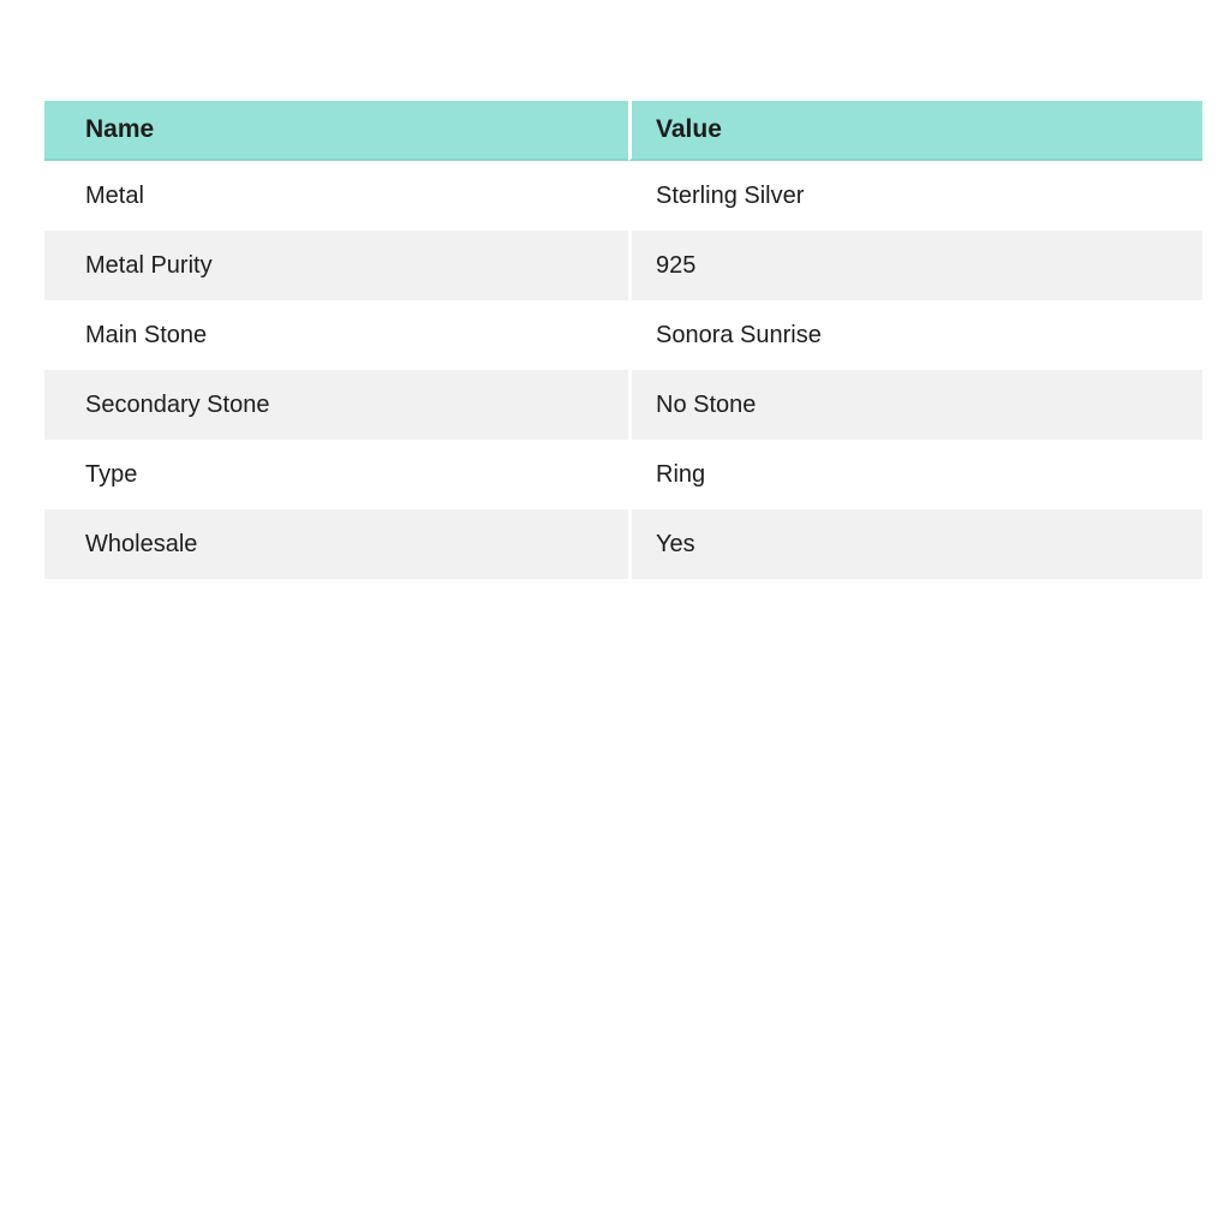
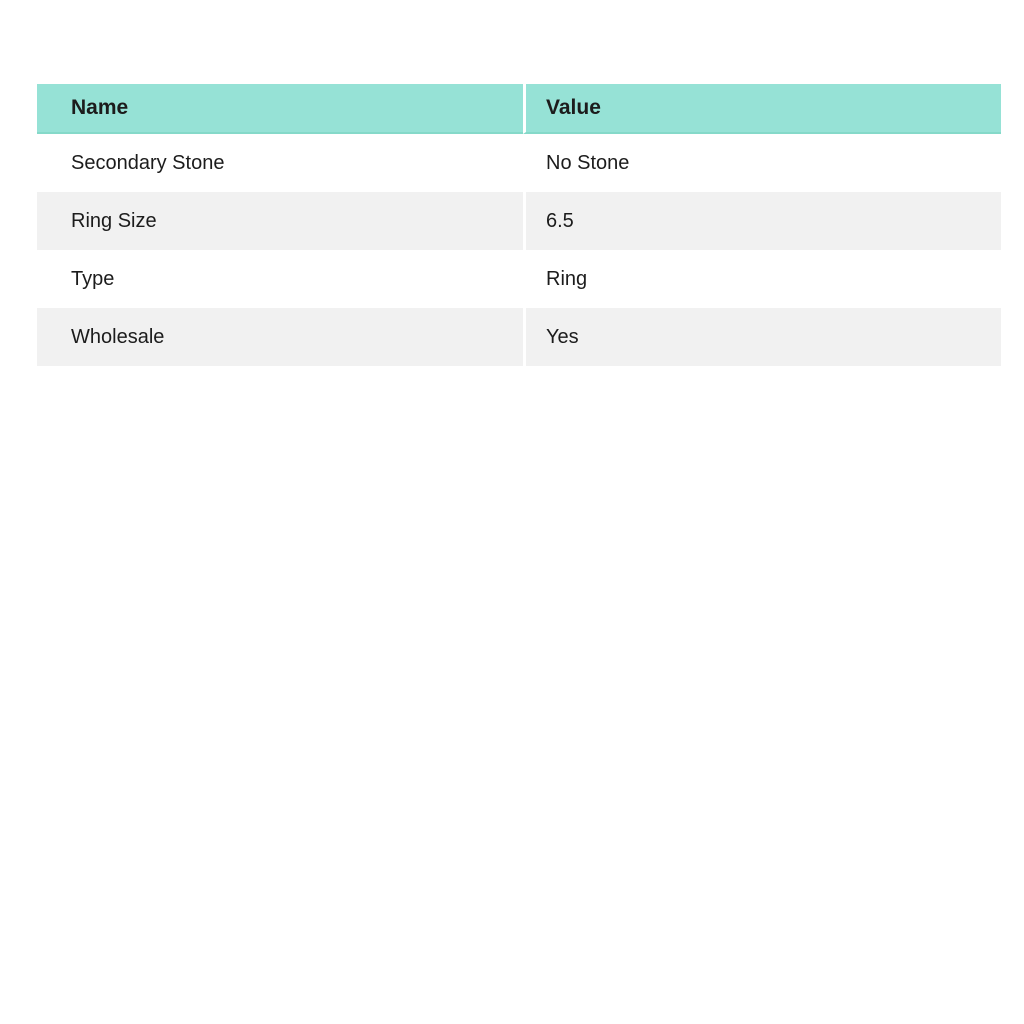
  Name	Value
- Metal	Sterling Silver
- Metal Purity	925
- Main Stone	Sonora Sunrise
  Secondary Stone	No Stone
+ Ring Size	6.5
  Type	Ring
  Wholesale	Yes
